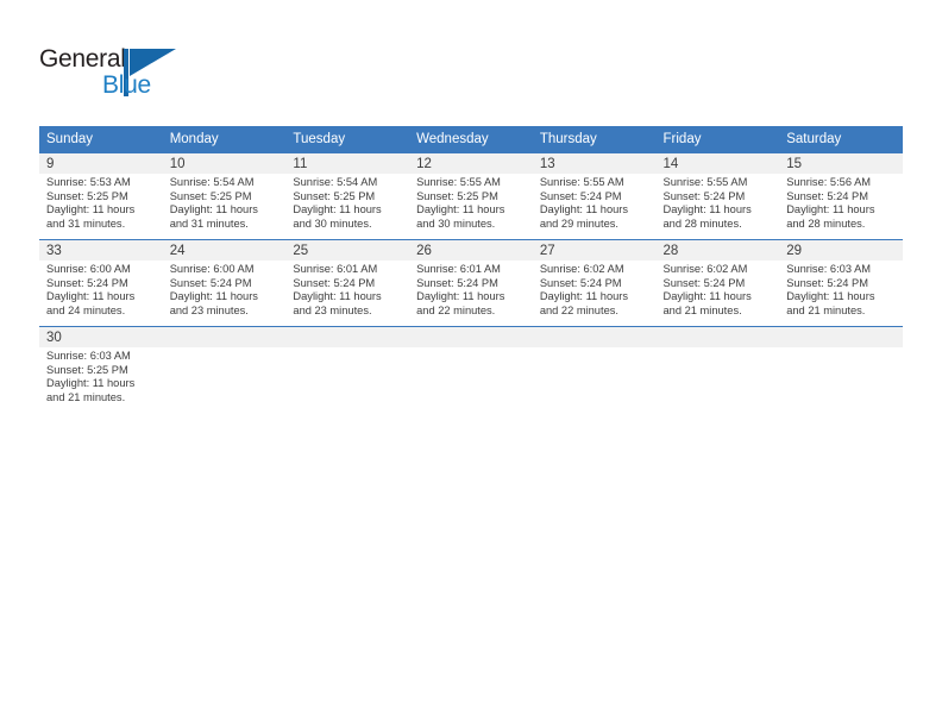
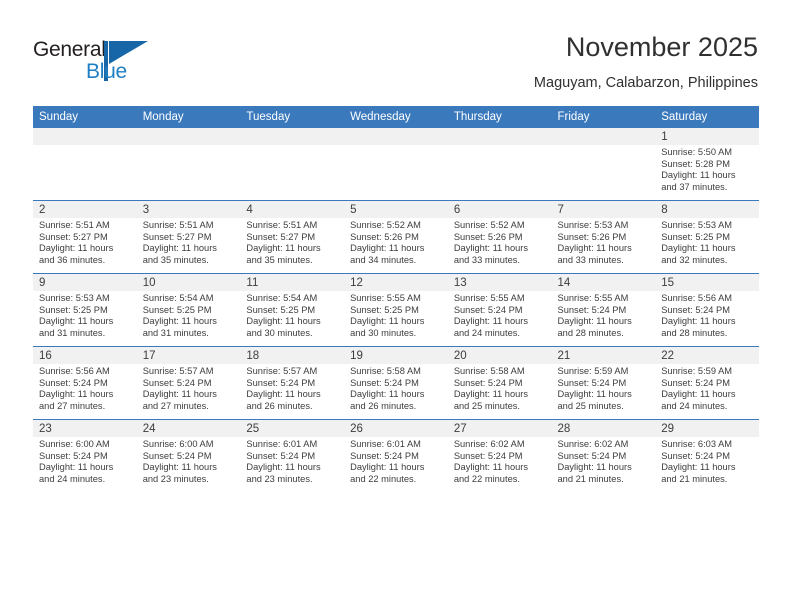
  Genera
  Blue
+ November 2025
+ Maguyam, Calabarzon, Philippines
  Sunday	Monday	Tuesday	Wednesday	Thursday	Friday	Saturday
+ 						1Sunrise: 5:50 AMSunset: 5:28 PMDaylight: 11 hoursand 37 minutes.
+ 2Sunrise: 5:51 AMSunset: 5:27 PMDaylight: 11 hoursand 36 minutes.	3Sunrise: 5:51 AMSunset: 5:27 PMDaylight: 11 hoursand 35 minutes.	4Sunrise: 5:51 AMSunset: 5:27 PMDaylight: 11 hoursand 35 minutes.	5Sunrise: 5:52 AMSunset: 5:26 PMDaylight: 11 hoursand 34 minutes.	6Sunrise: 5:52 AMSunset: 5:26 PMDaylight: 11 hoursand 33 minutes.	7Sunrise: 5:53 AMSunset: 5:26 PMDaylight: 11 hoursand 33 minutes.	8Sunrise: 5:53 AMSunset: 5:25 PMDaylight: 11 hoursand 32 minutes.
- 9Sunrise: 5:53 AMSunset: 5:25 PMDaylight: 11 hoursand 31 minutes.	10Sunrise: 5:54 AMSunset: 5:25 PMDaylight: 11 hoursand 31 minutes.	11Sunrise: 5:54 AMSunset: 5:25 PMDaylight: 11 hoursand 30 minutes.	12Sunrise: 5:55 AMSunset: 5:25 PMDaylight: 11 hoursand 30 minutes.	13Sunrise: 5:55 AMSunset: 5:24 PMDaylight: 11 hoursand 29 minutes.	14Sunrise: 5:55 AMSunset: 5:24 PMDaylight: 11 hoursand 28 minutes.	15Sunrise: 5:56 AMSunset: 5:24 PMDaylight: 11 hoursand 28 minutes.
+ 9Sunrise: 5:53 AMSunset: 5:25 PMDaylight: 11 hoursand 31 minutes.	10Sunrise: 5:54 AMSunset: 5:25 PMDaylight: 11 hoursand 31 minutes.	11Sunrise: 5:54 AMSunset: 5:25 PMDaylight: 11 hoursand 30 minutes.	12Sunrise: 5:55 AMSunset: 5:25 PMDaylight: 11 hoursand 30 minutes.	13Sunrise: 5:55 AMSunset: 5:24 PMDaylight: 11 hoursand 24 minutes.	14Sunrise: 5:55 AMSunset: 5:24 PMDaylight: 11 hoursand 28 minutes.	15Sunrise: 5:56 AMSunset: 5:24 PMDaylight: 11 hoursand 28 minutes.
+ 16Sunrise: 5:56 AMSunset: 5:24 PMDaylight: 11 hoursand 27 minutes.	17Sunrise: 5:57 AMSunset: 5:24 PMDaylight: 11 hoursand 27 minutes.	18Sunrise: 5:57 AMSunset: 5:24 PMDaylight: 11 hoursand 26 minutes.	19Sunrise: 5:58 AMSunset: 5:24 PMDaylight: 11 hoursand 26 minutes.	20Sunrise: 5:58 AMSunset: 5:24 PMDaylight: 11 hoursand 25 minutes.	21Sunrise: 5:59 AMSunset: 5:24 PMDaylight: 11 hoursand 25 minutes.	22Sunrise: 5:59 AMSunset: 5:24 PMDaylight: 11 hoursand 24 minutes.
- 33Sunrise: 6:00 AMSunset: 5:24 PMDaylight: 11 hoursand 24 minutes.	24Sunrise: 6:00 AMSunset: 5:24 PMDaylight: 11 hoursand 23 minutes.	25Sunrise: 6:01 AMSunset: 5:24 PMDaylight: 11 hoursand 23 minutes.	26Sunrise: 6:01 AMSunset: 5:24 PMDaylight: 11 hoursand 22 minutes.	27Sunrise: 6:02 AMSunset: 5:24 PMDaylight: 11 hoursand 22 minutes.	28Sunrise: 6:02 AMSunset: 5:24 PMDaylight: 11 hoursand 21 minutes.	29Sunrise: 6:03 AMSunset: 5:24 PMDaylight: 11 hoursand 21 minutes.
+ 23Sunrise: 6:00 AMSunset: 5:24 PMDaylight: 11 hoursand 24 minutes.	24Sunrise: 6:00 AMSunset: 5:24 PMDaylight: 11 hoursand 23 minutes.	25Sunrise: 6:01 AMSunset: 5:24 PMDaylight: 11 hoursand 23 minutes.	26Sunrise: 6:01 AMSunset: 5:24 PMDaylight: 11 hoursand 22 minutes.	27Sunrise: 6:02 AMSunset: 5:24 PMDaylight: 11 hoursand 22 minutes.	28Sunrise: 6:02 AMSunset: 5:24 PMDaylight: 11 hoursand 21 minutes.	29Sunrise: 6:03 AMSunset: 5:24 PMDaylight: 11 hoursand 21 minutes.
- 30Sunrise: 6:03 AMSunset: 5:25 PMDaylight: 11 hoursand 21 minutes.
